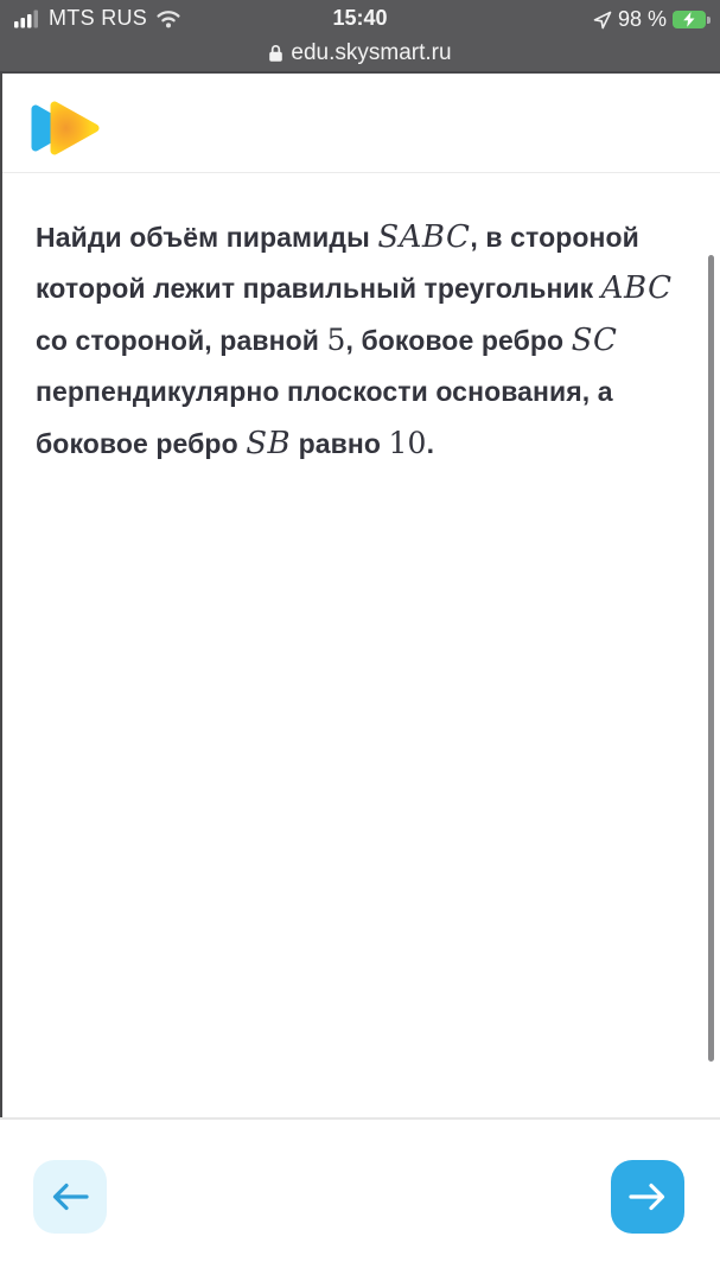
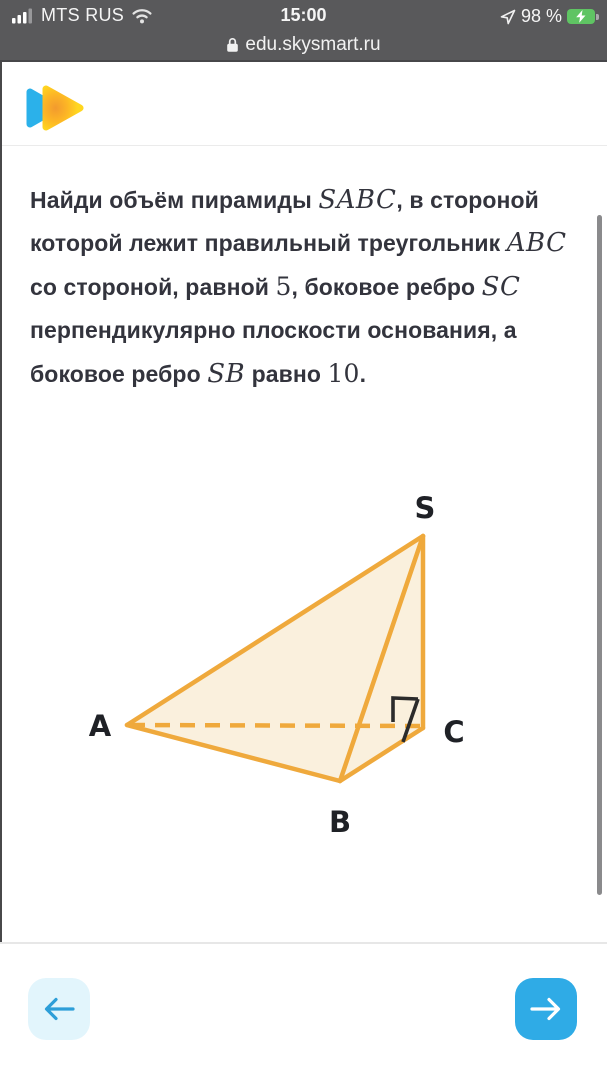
- 15:40
+ 15:00
  MTS RUS
  98 %
  edu.skysmart.ru
  Найди объём пирамиды SABC, в стороной которой лежит правильный треугольник ABC со стороной, равной 5, боковое ребро SC перпендикулярно плоскости основания, а боковое ребро SB равно 10.
+ S
+ A
+ B
+ C
